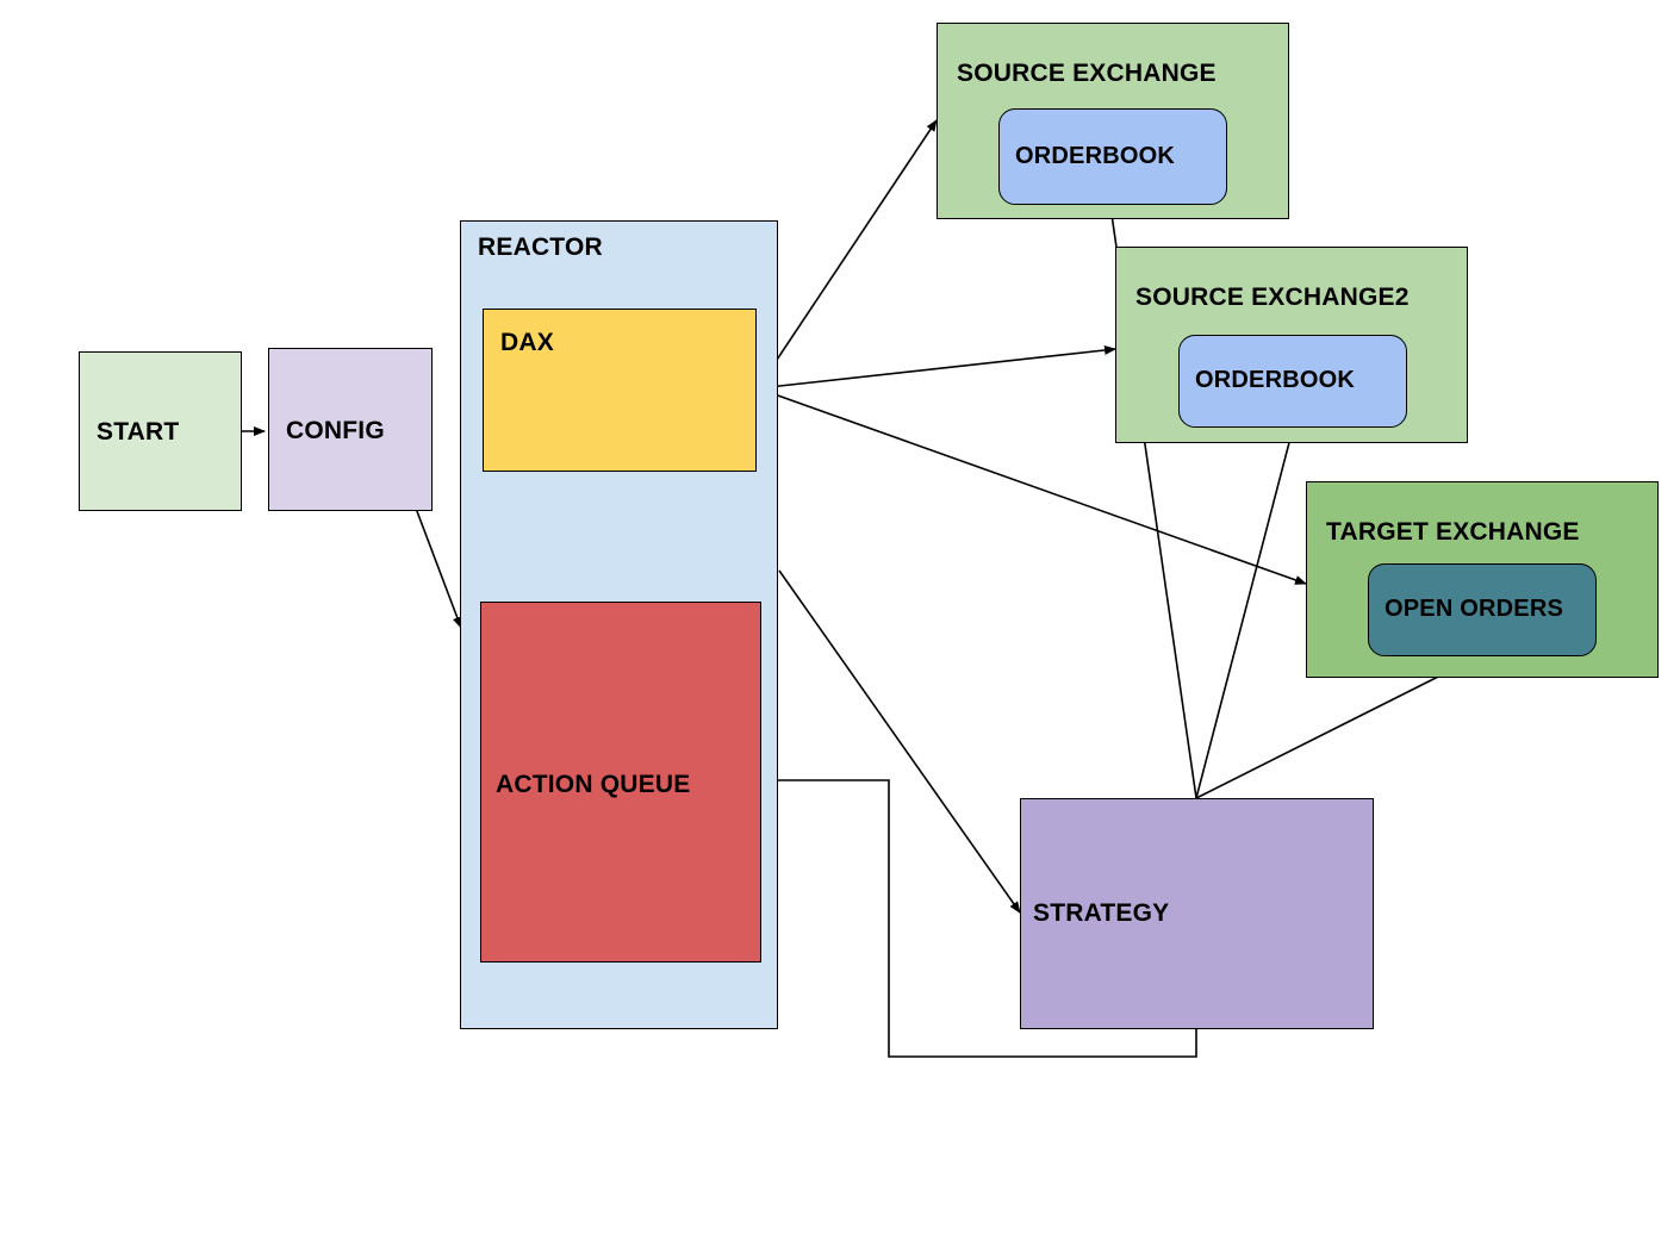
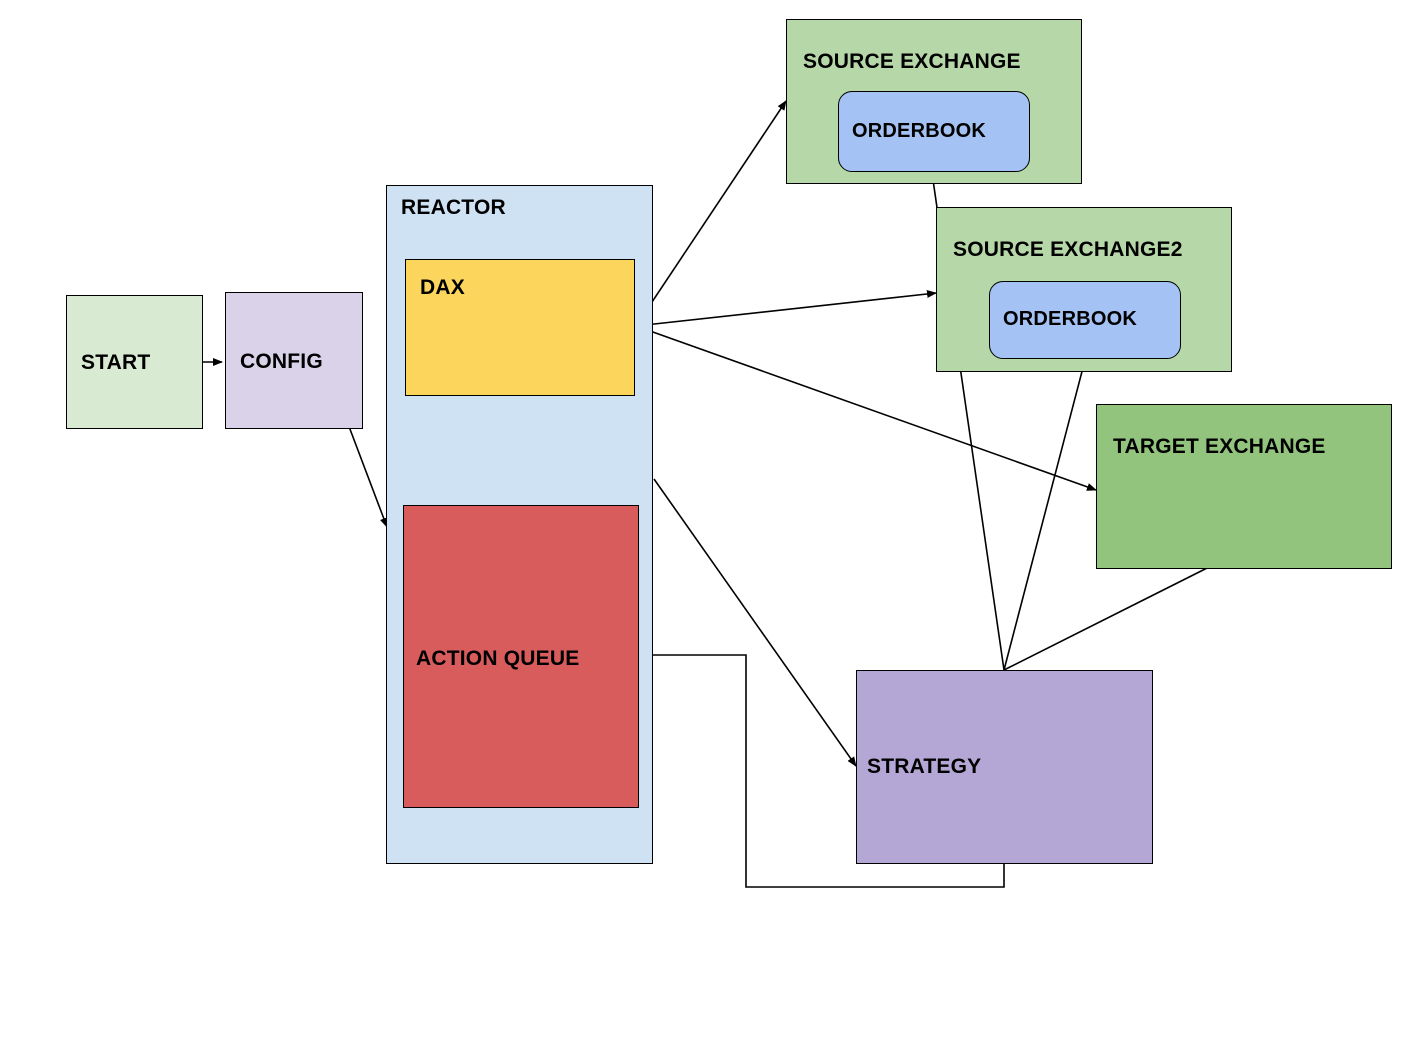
  START
  CONFIG
  REACTOR
  DAX
  ACTION QUEUE
  SOURCE EXCHANGE
  ORDERBOOK
  SOURCE EXCHANGE2
  ORDERBOOK
  TARGET EXCHANGE
- OPEN ORDERS
  STRATEGY
